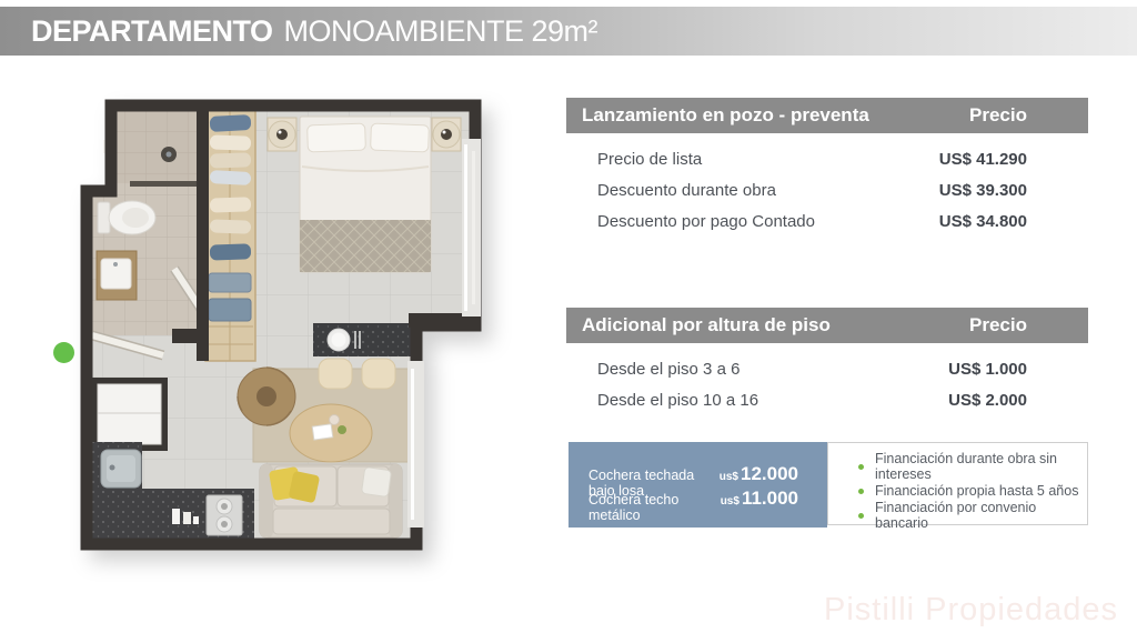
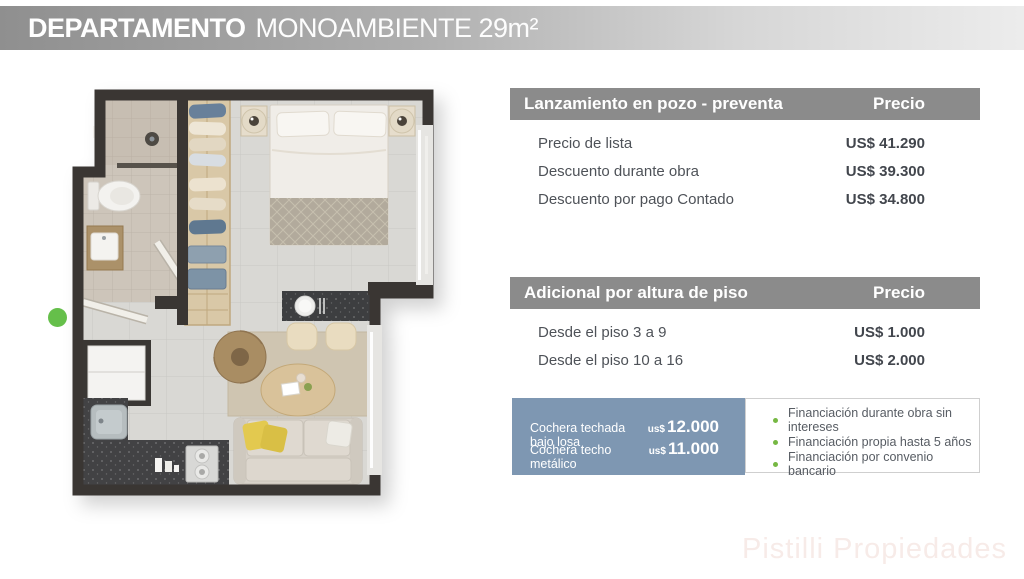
  DEPARTAMENTO
  MONOAMBIENTE 29m²
  Lanzamiento en pozo - preventa
  Precio
  Precio de lista
  US$ 41.290
  Descuento durante obra
  US$ 39.300
  Descuento por pago Contado
  US$ 34.800
  Adicional por altura de piso
  Precio
- Desde el piso 3 a 6
+ Desde el piso 3 a 9
  US$ 1.000
  Desde el piso 10 a 16
  US$ 2.000
  Cochera techada bajo losa
  us$
  12.000
  Cochera techo metálico
  us$
  11.000
  Financiación durante obra sin intereses
  Financiación propia hasta 5 años
  Financiación por convenio bancario
